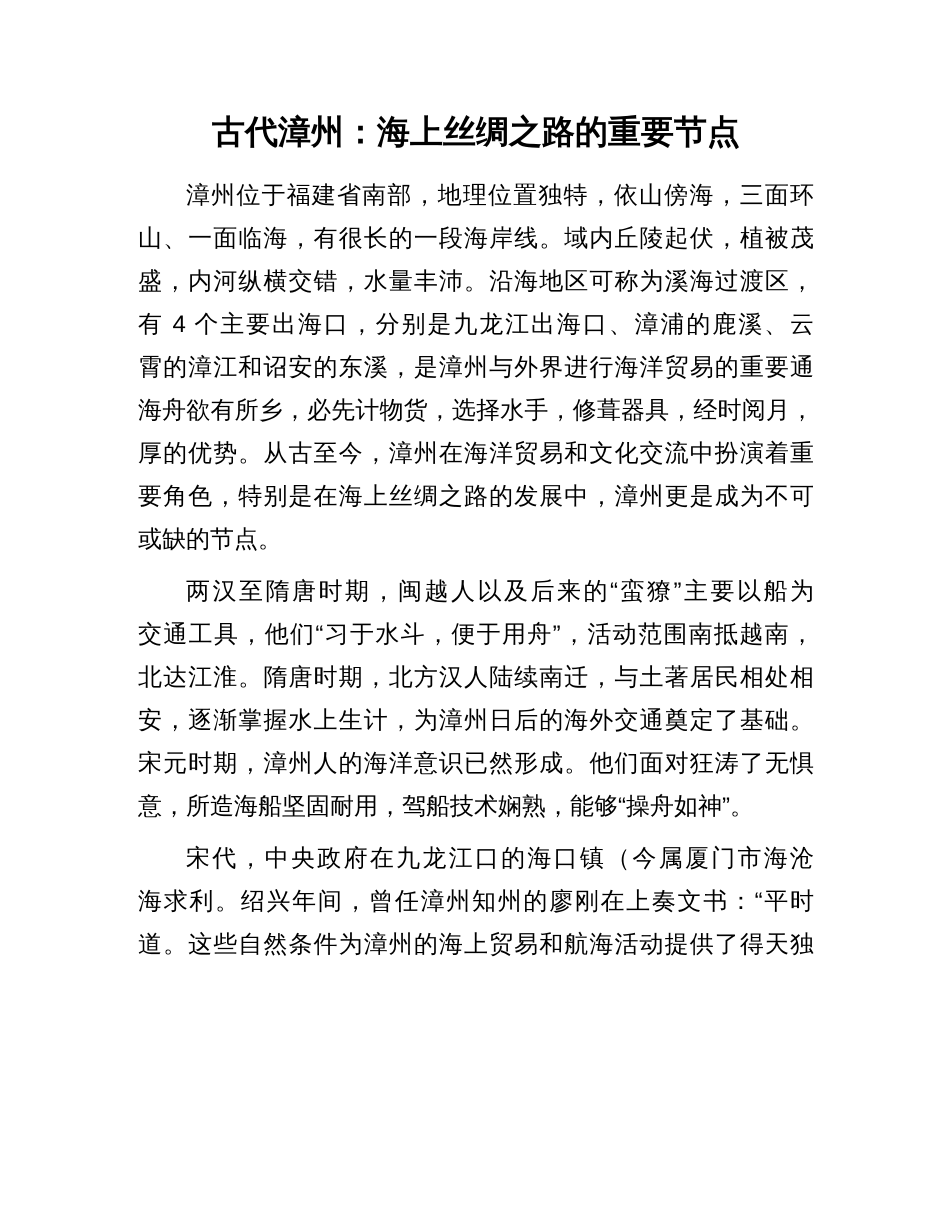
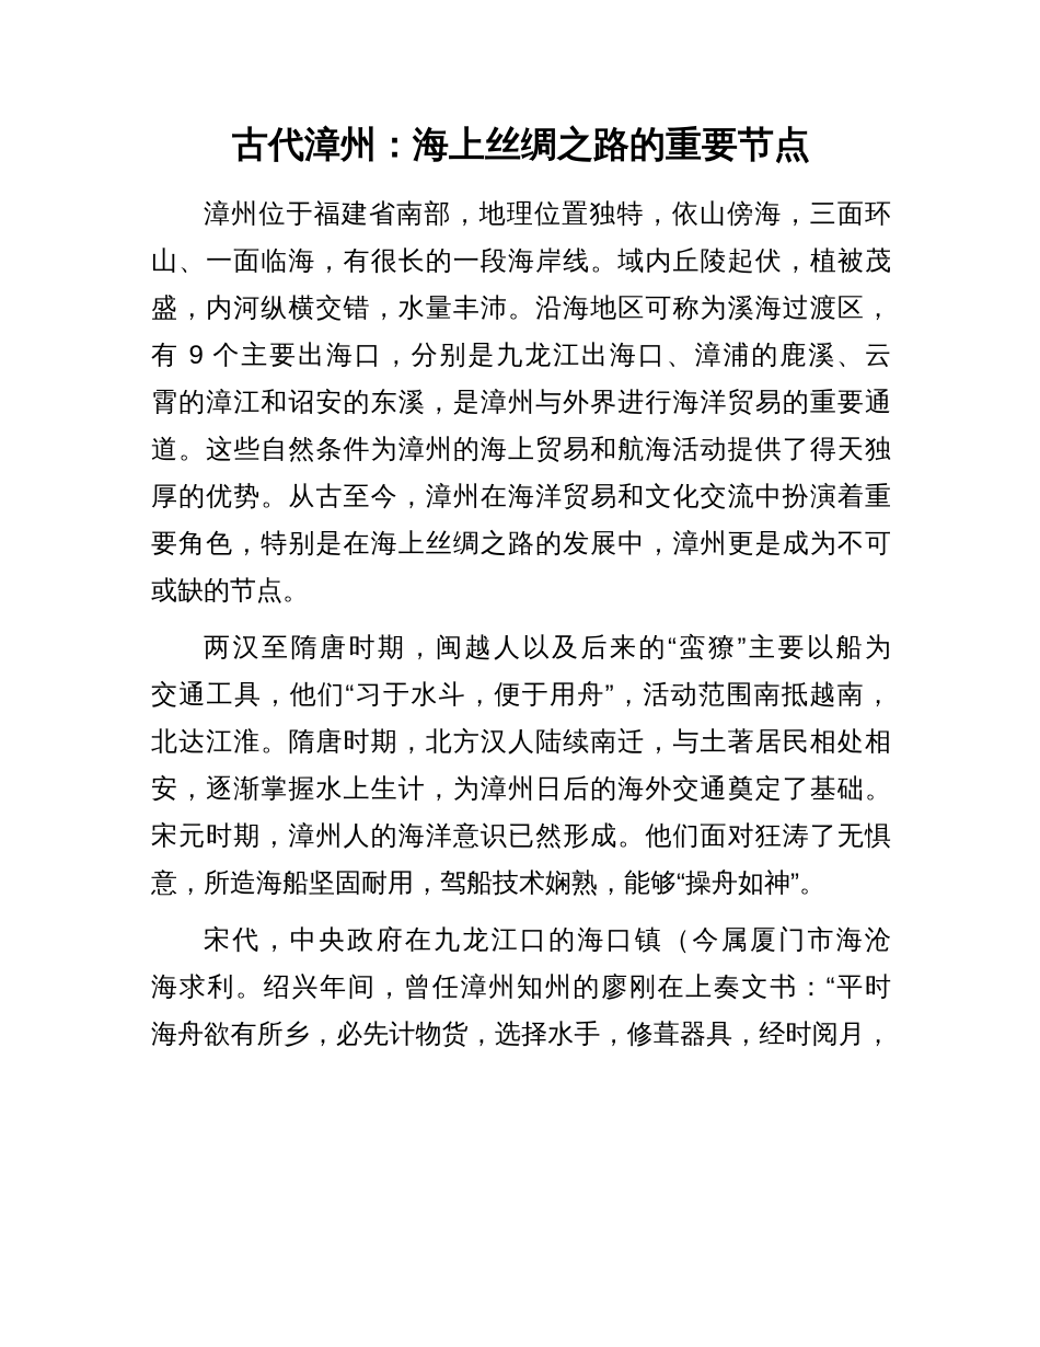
  古代漳州：海上丝绸之路的重要节点
  漳州位于福建省南部，地理位置独特，依山傍海，三面环
  山、一面临海，有很长的一段海岸线。域内丘陵起伏，植被茂
  盛，内河纵横交错，水量丰沛。沿海地区可称为溪海过渡区，
- 有 4 个主要出海口，分别是九龙江出海口、漳浦的鹿溪、云
+ 有 9 个主要出海口，分别是九龙江出海口、漳浦的鹿溪、云
  霄的漳江和诏安的东溪，是漳州与外界进行海洋贸易的重要通
- 海舟欲有所乡，必先计物货，选择水手，修葺器具，经时阅月，
+ 道。这些自然条件为漳州的海上贸易和航海活动提供了得天独
  厚的优势。从古至今，漳州在海洋贸易和文化交流中扮演着重
  要角色，特别是在海上丝绸之路的发展中，漳州更是成为不可
  或缺的节点。
  两汉至隋唐时期，闽越人以及后来的“蛮獠”主要以船为
  交通工具，他们“习于水斗，便于用舟”，活动范围南抵越南，
  北达江淮。隋唐时期，北方汉人陆续南迁，与土著居民相处相
  安，逐渐掌握水上生计，为漳州日后的海外交通奠定了基础。
  宋元时期，漳州人的海洋意识已然形成。他们面对狂涛了无惧
  意，所造海船坚固耐用，驾船技术娴熟，能够“操舟如神”。
  宋代，中央政府在九龙江口的海口镇（今属厦门市海沧
  海求利。绍兴年间，曾任漳州知州的廖刚在上奏文书：“平时
- 道。这些自然条件为漳州的海上贸易和航海活动提供了得天独
+ 海舟欲有所乡，必先计物货，选择水手，修葺器具，经时阅月，
